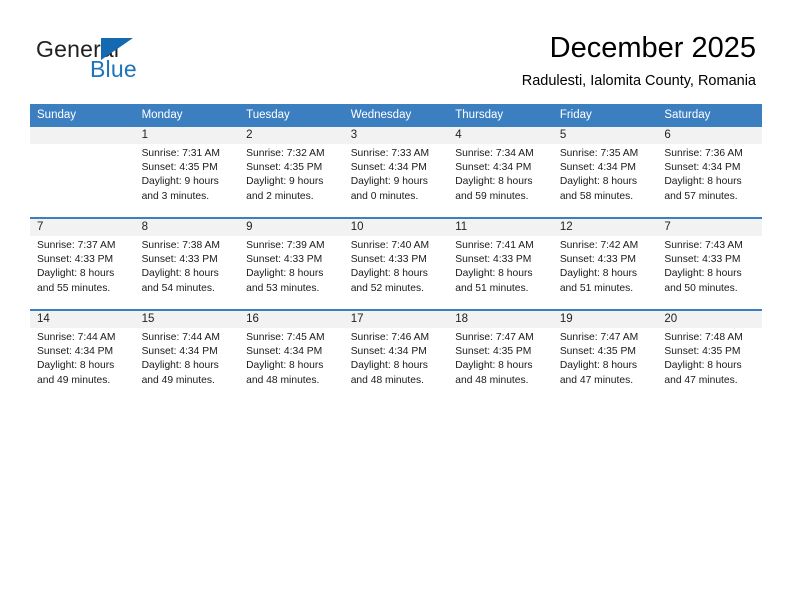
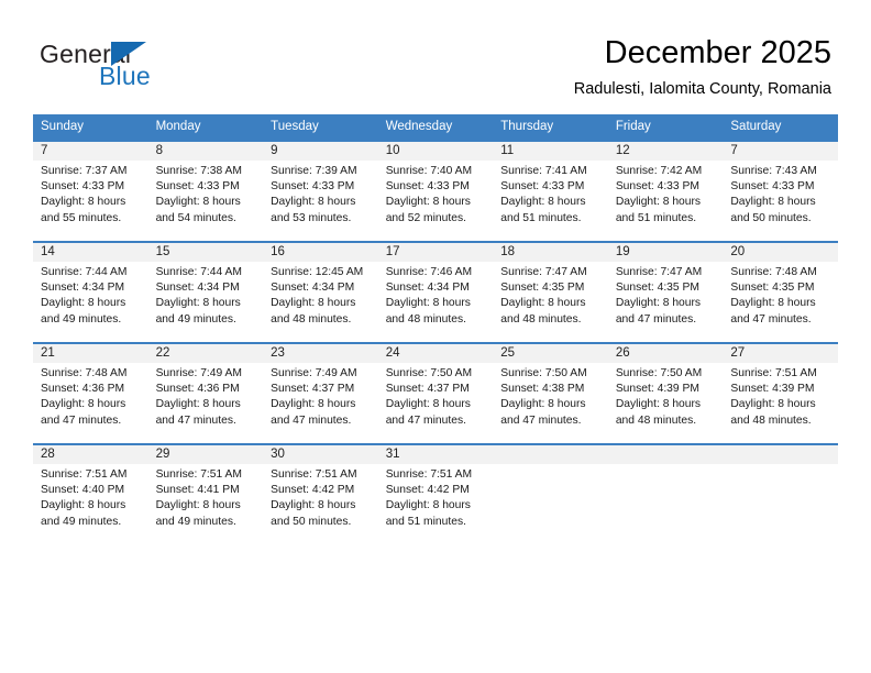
  General
  Blue
  December 2025
  Radulesti, Ialomita County, Romania
  Sunday	Monday	Tuesday	Wednesday	Thursday	Friday	Saturday
- 	1Sunrise: 7:31 AMSunset: 4:35 PMDaylight: 9 hoursand 3 minutes.	2Sunrise: 7:32 AMSunset: 4:35 PMDaylight: 9 hoursand 2 minutes.	3Sunrise: 7:33 AMSunset: 4:34 PMDaylight: 9 hoursand 0 minutes.	4Sunrise: 7:34 AMSunset: 4:34 PMDaylight: 8 hoursand 59 minutes.	5Sunrise: 7:35 AMSunset: 4:34 PMDaylight: 8 hoursand 58 minutes.	6Sunrise: 7:36 AMSunset: 4:34 PMDaylight: 8 hoursand 57 minutes.
  7Sunrise: 7:37 AMSunset: 4:33 PMDaylight: 8 hoursand 55 minutes.	8Sunrise: 7:38 AMSunset: 4:33 PMDaylight: 8 hoursand 54 minutes.	9Sunrise: 7:39 AMSunset: 4:33 PMDaylight: 8 hoursand 53 minutes.	10Sunrise: 7:40 AMSunset: 4:33 PMDaylight: 8 hoursand 52 minutes.	11Sunrise: 7:41 AMSunset: 4:33 PMDaylight: 8 hoursand 51 minutes.	12Sunrise: 7:42 AMSunset: 4:33 PMDaylight: 8 hoursand 51 minutes.	7Sunrise: 7:43 AMSunset: 4:33 PMDaylight: 8 hoursand 50 minutes.
- 14Sunrise: 7:44 AMSunset: 4:34 PMDaylight: 8 hoursand 49 minutes.	15Sunrise: 7:44 AMSunset: 4:34 PMDaylight: 8 hoursand 49 minutes.	16Sunrise: 7:45 AMSunset: 4:34 PMDaylight: 8 hoursand 48 minutes.	17Sunrise: 7:46 AMSunset: 4:34 PMDaylight: 8 hoursand 48 minutes.	18Sunrise: 7:47 AMSunset: 4:35 PMDaylight: 8 hoursand 48 minutes.	19Sunrise: 7:47 AMSunset: 4:35 PMDaylight: 8 hoursand 47 minutes.	20Sunrise: 7:48 AMSunset: 4:35 PMDaylight: 8 hoursand 47 minutes.
+ 14Sunrise: 7:44 AMSunset: 4:34 PMDaylight: 8 hoursand 49 minutes.	15Sunrise: 7:44 AMSunset: 4:34 PMDaylight: 8 hoursand 49 minutes.	16Sunrise: 12:45 AMSunset: 4:34 PMDaylight: 8 hoursand 48 minutes.	17Sunrise: 7:46 AMSunset: 4:34 PMDaylight: 8 hoursand 48 minutes.	18Sunrise: 7:47 AMSunset: 4:35 PMDaylight: 8 hoursand 48 minutes.	19Sunrise: 7:47 AMSunset: 4:35 PMDaylight: 8 hoursand 47 minutes.	20Sunrise: 7:48 AMSunset: 4:35 PMDaylight: 8 hoursand 47 minutes.
+ 21Sunrise: 7:48 AMSunset: 4:36 PMDaylight: 8 hoursand 47 minutes.	22Sunrise: 7:49 AMSunset: 4:36 PMDaylight: 8 hoursand 47 minutes.	23Sunrise: 7:49 AMSunset: 4:37 PMDaylight: 8 hoursand 47 minutes.	24Sunrise: 7:50 AMSunset: 4:37 PMDaylight: 8 hoursand 47 minutes.	25Sunrise: 7:50 AMSunset: 4:38 PMDaylight: 8 hoursand 47 minutes.	26Sunrise: 7:50 AMSunset: 4:39 PMDaylight: 8 hoursand 48 minutes.	27Sunrise: 7:51 AMSunset: 4:39 PMDaylight: 8 hoursand 48 minutes.
+ 28Sunrise: 7:51 AMSunset: 4:40 PMDaylight: 8 hoursand 49 minutes.	29Sunrise: 7:51 AMSunset: 4:41 PMDaylight: 8 hoursand 49 minutes.	30Sunrise: 7:51 AMSunset: 4:42 PMDaylight: 8 hoursand 50 minutes.	31Sunrise: 7:51 AMSunset: 4:42 PMDaylight: 8 hoursand 51 minutes.
